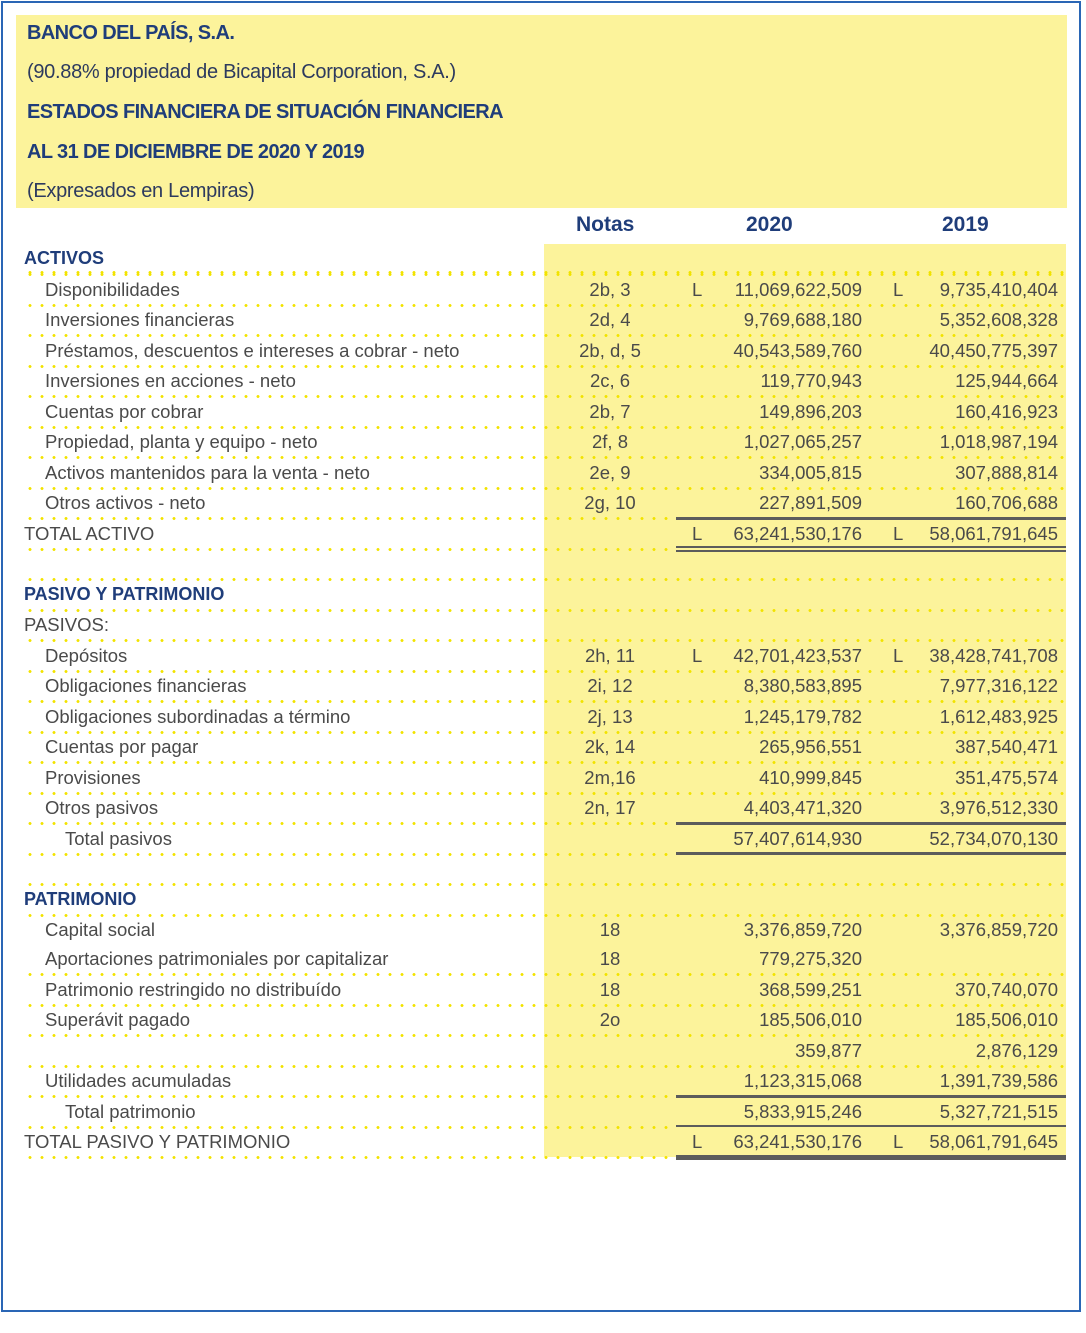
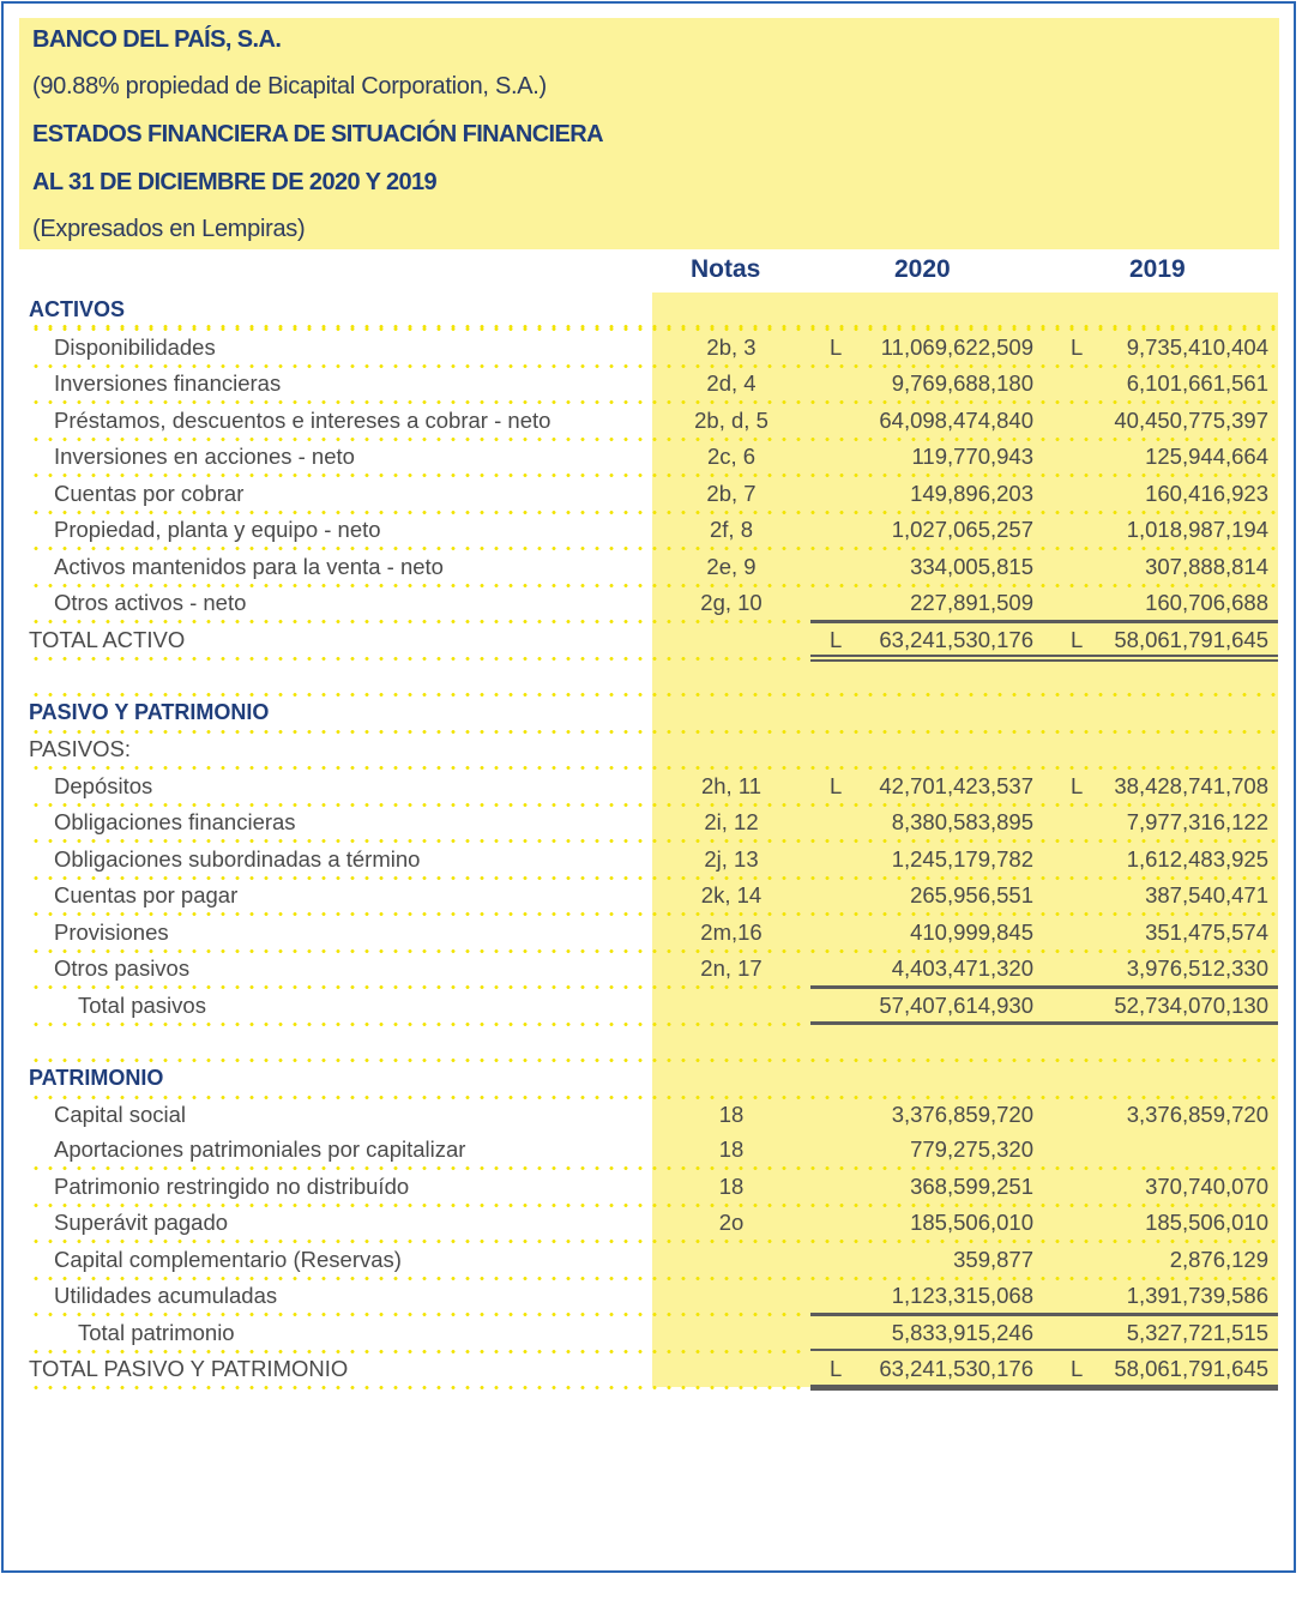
  BANCO DEL PAÍS, S.A.
  (90.88% propiedad de Bicapital Corporation, S.A.)
  ESTADOS FINANCIERA DE SITUACIÓN FINANCIERA
  AL 31 DE DICIEMBRE DE 2020 Y 2019
  (Expresados en Lempiras)
  Notas
  2020
  2019
  ACTIVOS
  Disponibilidades
  2b, 3
  L
  11,069,622,509
  L
  9,735,410,404
  Inversiones financieras
  2d, 4
  9,769,688,180
- 5,352,608,328
+ 6,101,661,561
  Préstamos, descuentos e intereses a cobrar - neto
  2b, d, 5
- 40,543,589,760
+ 64,098,474,840
  40,450,775,397
  Inversiones en acciones - neto
  2c, 6
  119,770,943
  125,944,664
  Cuentas por cobrar
  2b, 7
  149,896,203
  160,416,923
  Propiedad, planta y equipo - neto
  2f, 8
  1,027,065,257
  1,018,987,194
  Activos mantenidos para la venta - neto
  2e, 9
  334,005,815
  307,888,814
  Otros activos - neto
  2g, 10
  227,891,509
  160,706,688
  TOTAL ACTIVO
  L
  63,241,530,176
  L
  58,061,791,645
  PASIVO Y PATRIMONIO
  PASIVOS:
  Depósitos
  2h, 11
  L
  42,701,423,537
  L
  38,428,741,708
  Obligaciones financieras
  2i, 12
  8,380,583,895
  7,977,316,122
  Obligaciones subordinadas a término
  2j, 13
  1,245,179,782
  1,612,483,925
  Cuentas por pagar
  2k, 14
  265,956,551
  387,540,471
  Provisiones
  2m,16
  410,999,845
  351,475,574
  Otros pasivos
  2n, 17
  4,403,471,320
  3,976,512,330
  Total pasivos
  57,407,614,930
  52,734,070,130
  PATRIMONIO
  Capital social
  18
  3,376,859,720
  3,376,859,720
  Aportaciones patrimoniales por capitalizar
  18
  779,275,320
  Patrimonio restringido no distribuído
  18
  368,599,251
  370,740,070
  Superávit pagado
  2o
  185,506,010
  185,506,010
+ Capital complementario (Reservas)
  359,877
  2,876,129
  Utilidades acumuladas
  1,123,315,068
  1,391,739,586
  Total patrimonio
  5,833,915,246
  5,327,721,515
  TOTAL PASIVO Y PATRIMONIO
  L
  63,241,530,176
  L
  58,061,791,645
